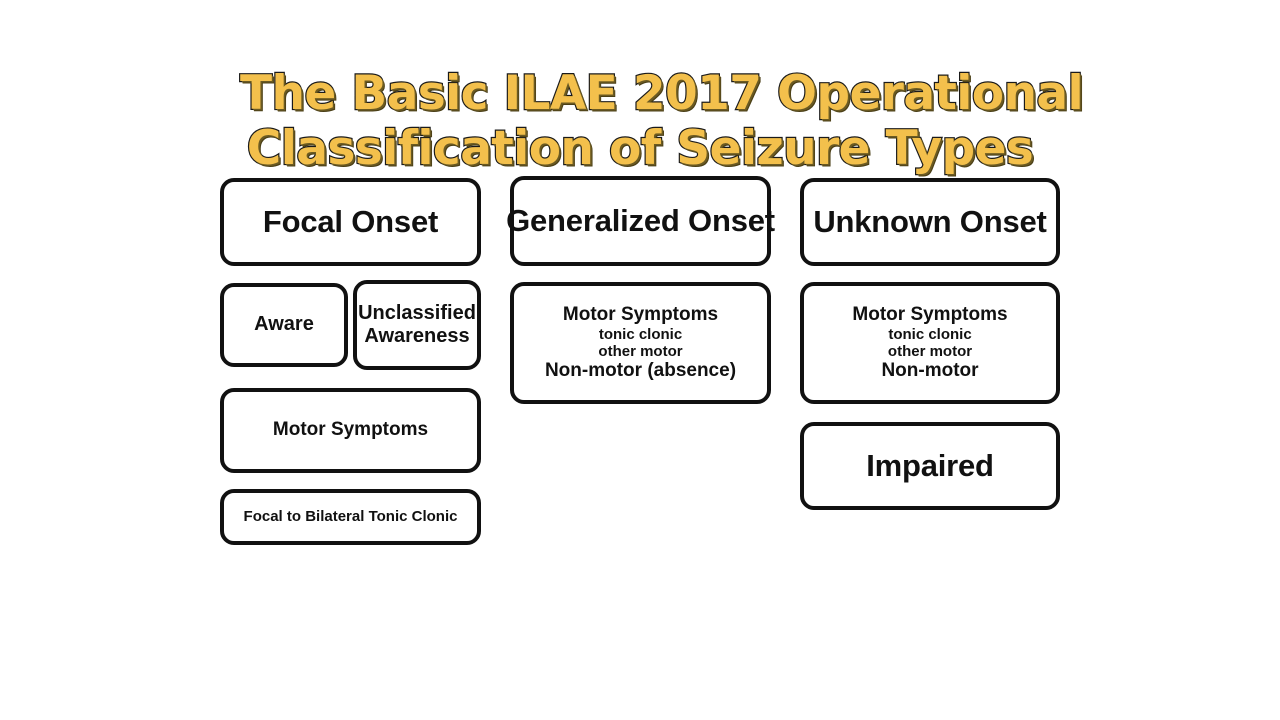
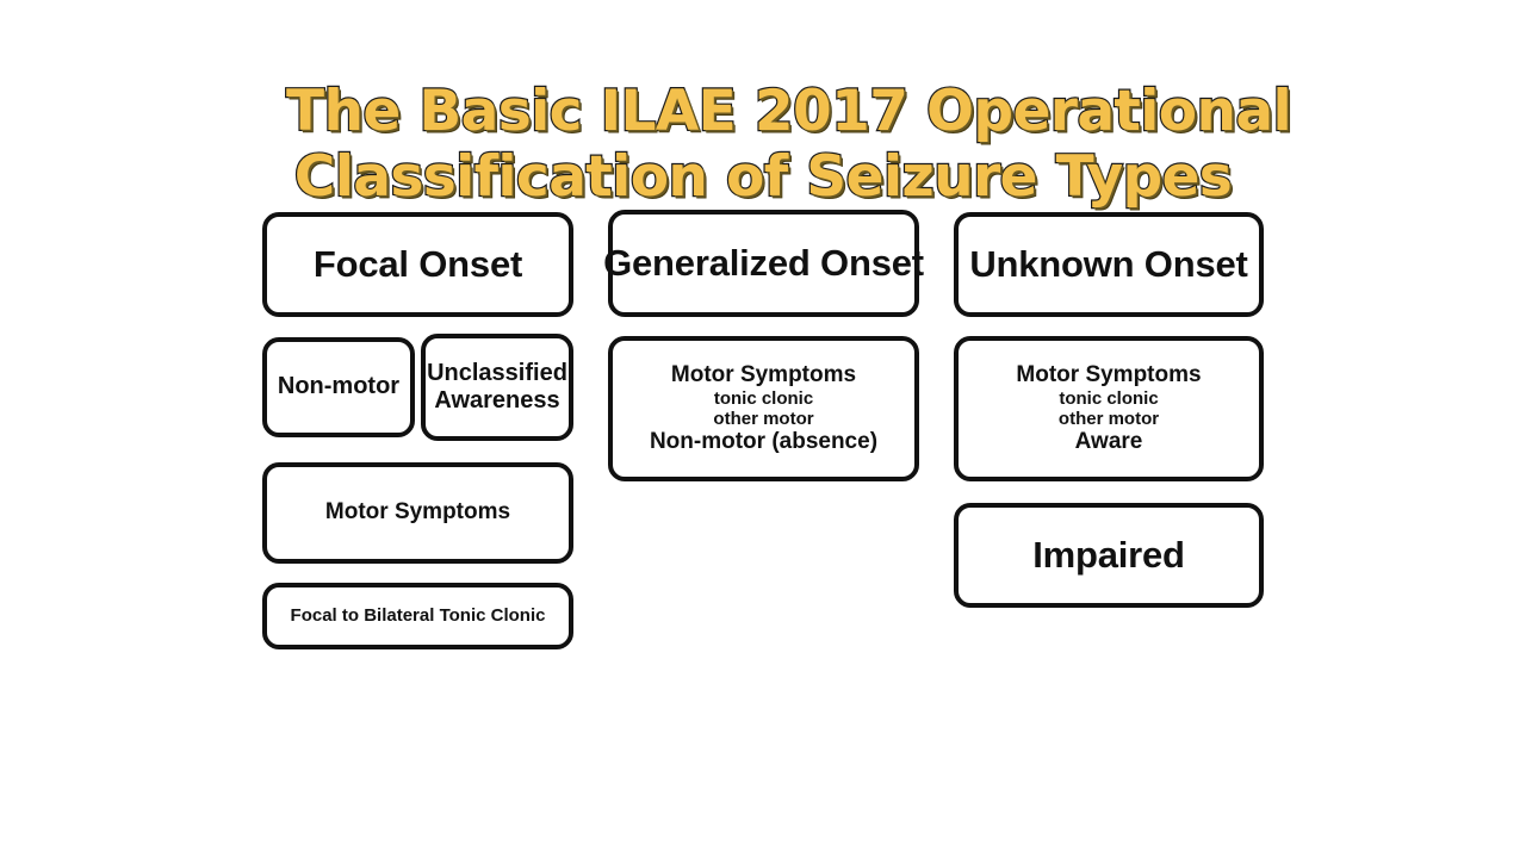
  The Basic ILAE 2017 Operational
  Classification of Seizure Types
  Focal Onset
- Aware
+ Non-motor
  Unclassified
  Awareness
  Motor Symptoms
  Focal to Bilateral Tonic Clonic
  Generalized Onset
  Motor Symptoms
  tonic clonic
  other motor
  Non-motor (absence)
  Unknown Onset
  Motor Symptoms
  tonic clonic
  other motor
- Non-motor
+ Aware
  Impaired
